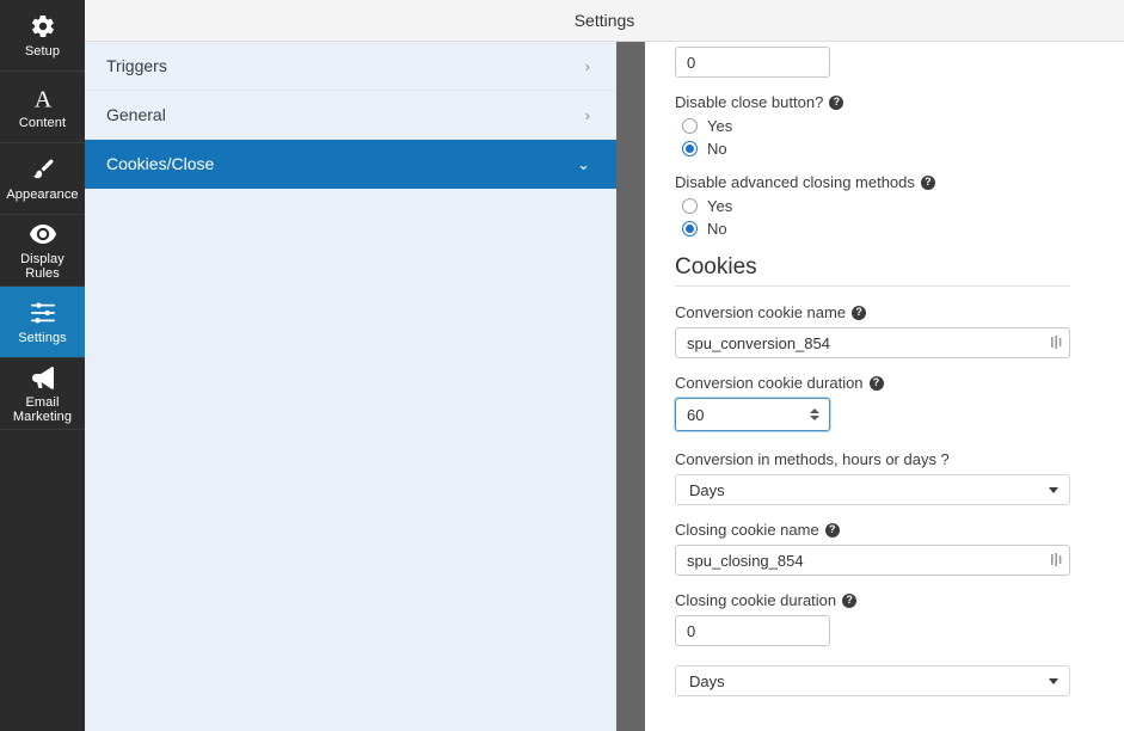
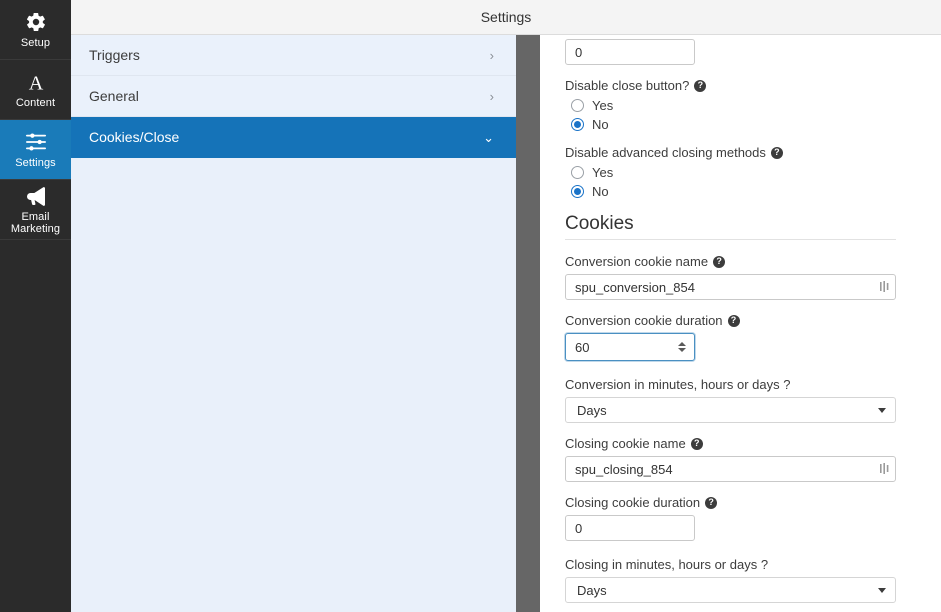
  Setup
  A
  Content
- Appearance
- Display
- Rules
  Settings
  Email
  Marketing
  Settings
  Triggers
  ›
  General
  ›
  Cookies/Close
  ⌄
  0
  Disable close button?
  ?
  Yes
  No
  Disable advanced closing methods
  ?
  Yes
  No
  Cookies
  Conversion cookie name
  ?
  spu_conversion_854
  Conversion cookie duration
  ?
  60
- Conversion in methods, hours or days ?
+ Conversion in minutes, hours or days ?
  Days
  Closing cookie name
  ?
  spu_closing_854
  Closing cookie duration
  ?
  0
+ Closing in minutes, hours or days ?
  Days
